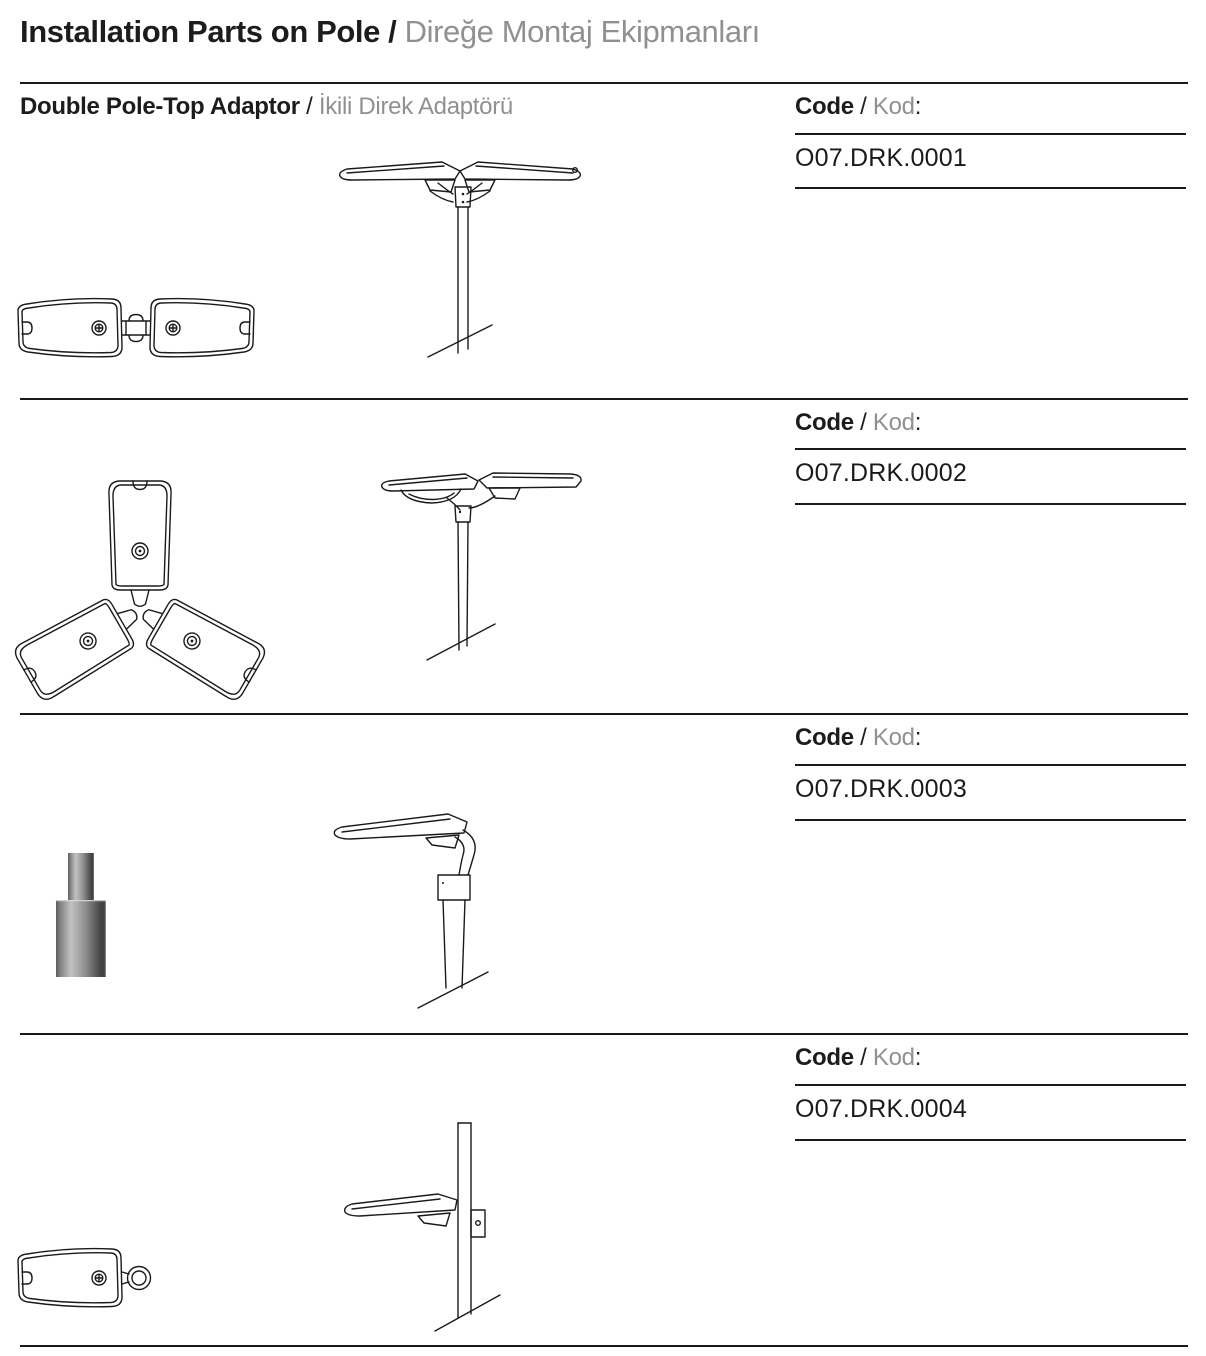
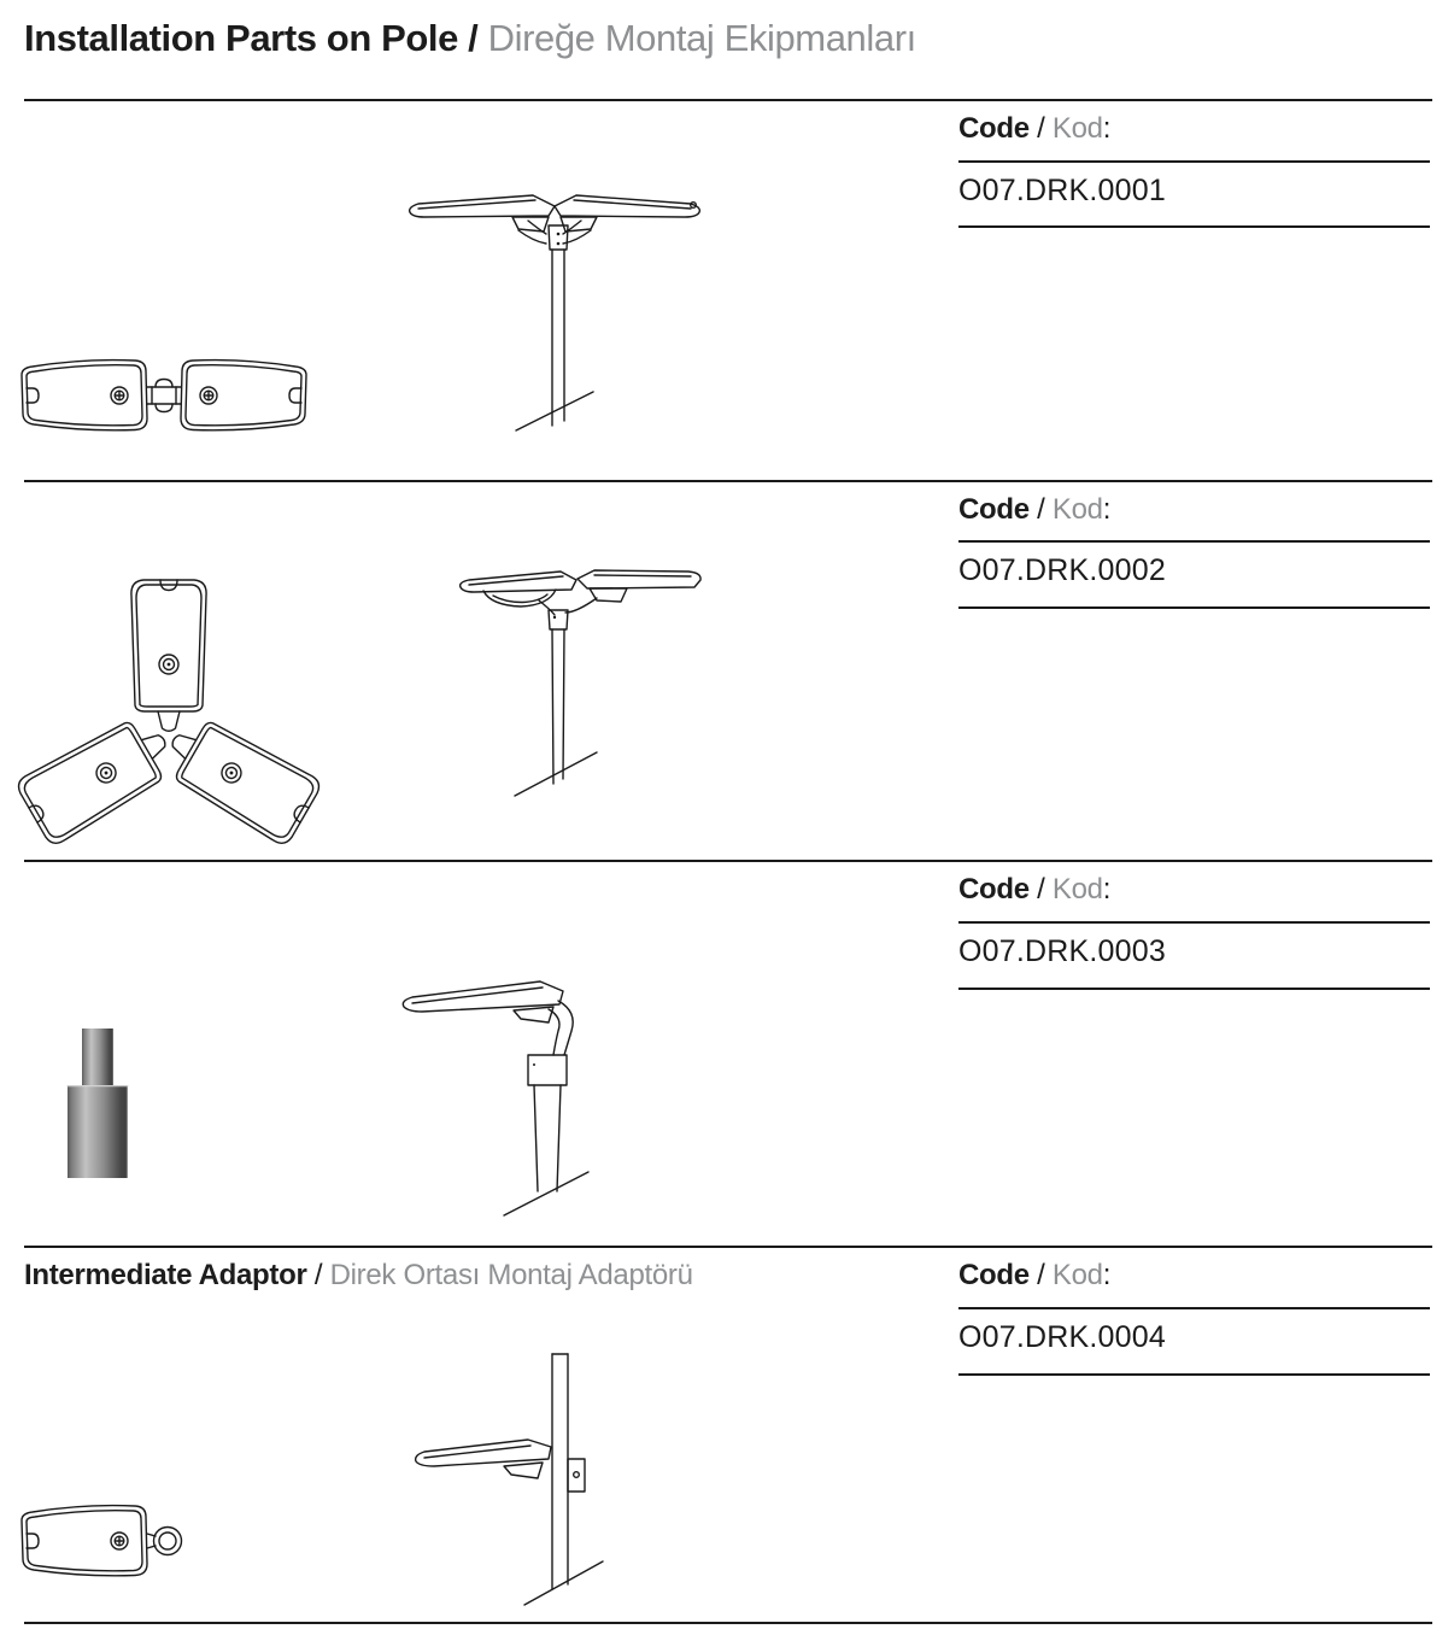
  Installation Parts on Pole / Direğe Montaj Ekipmanları
- Double Pole-Top Adaptor / İkili Direk Adaptörü
  Code / Kod:
  O07.DRK.0001
  Code / Kod:
  O07.DRK.0002
  Code / Kod:
  O07.DRK.0003
+ Intermediate Adaptor / Direk Ortası Montaj Adaptörü
  Code / Kod:
  O07.DRK.0004
